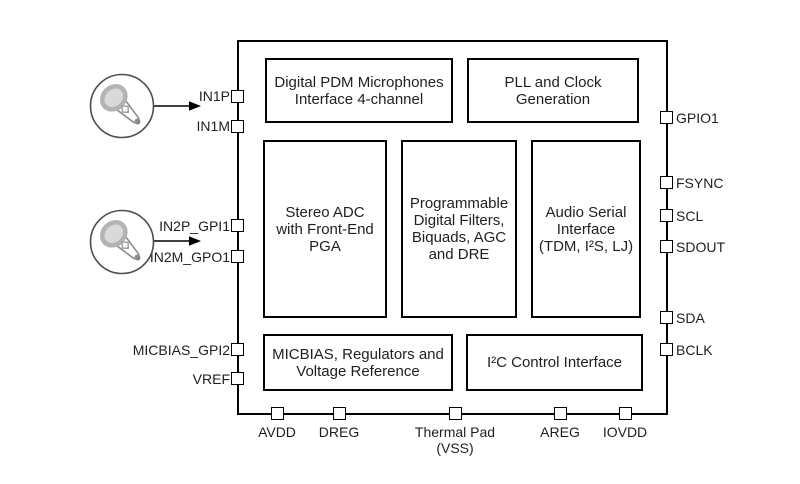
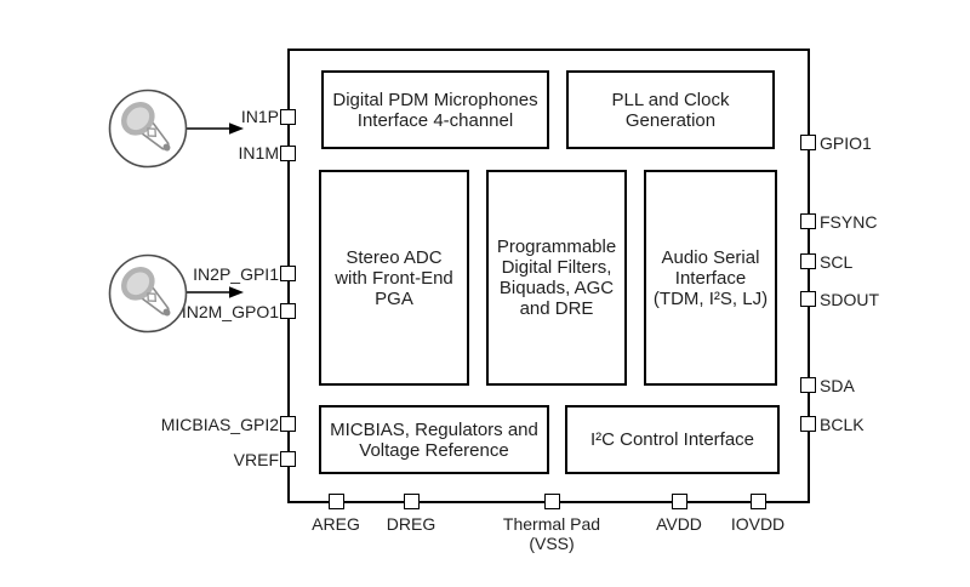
  Digital PDM Microphones
  Interface 4-channel
  PLL and Clock
  Generation
  Stereo ADC
  with Front-End
  PGA
  Programmable
  Digital Filters,
  Biquads, AGC
  and DRE
  Audio Serial
  Interface
  (TDM, I²S, LJ)
  MICBIAS, Regulators and
  Voltage Reference
  I²C Control Interface
  IN1P
  IN1M
  IN2P_GPI1
  IN2M_GPO1
  MICBIAS_GPI2
  VREF
  GPIO1
  FSYNC
  SCL
  SDOUT
  SDA
  BCLK
- AVDD
+ AREG
  DREG
  Thermal Pad
  (VSS)
- AREG
+ AVDD
  IOVDD
